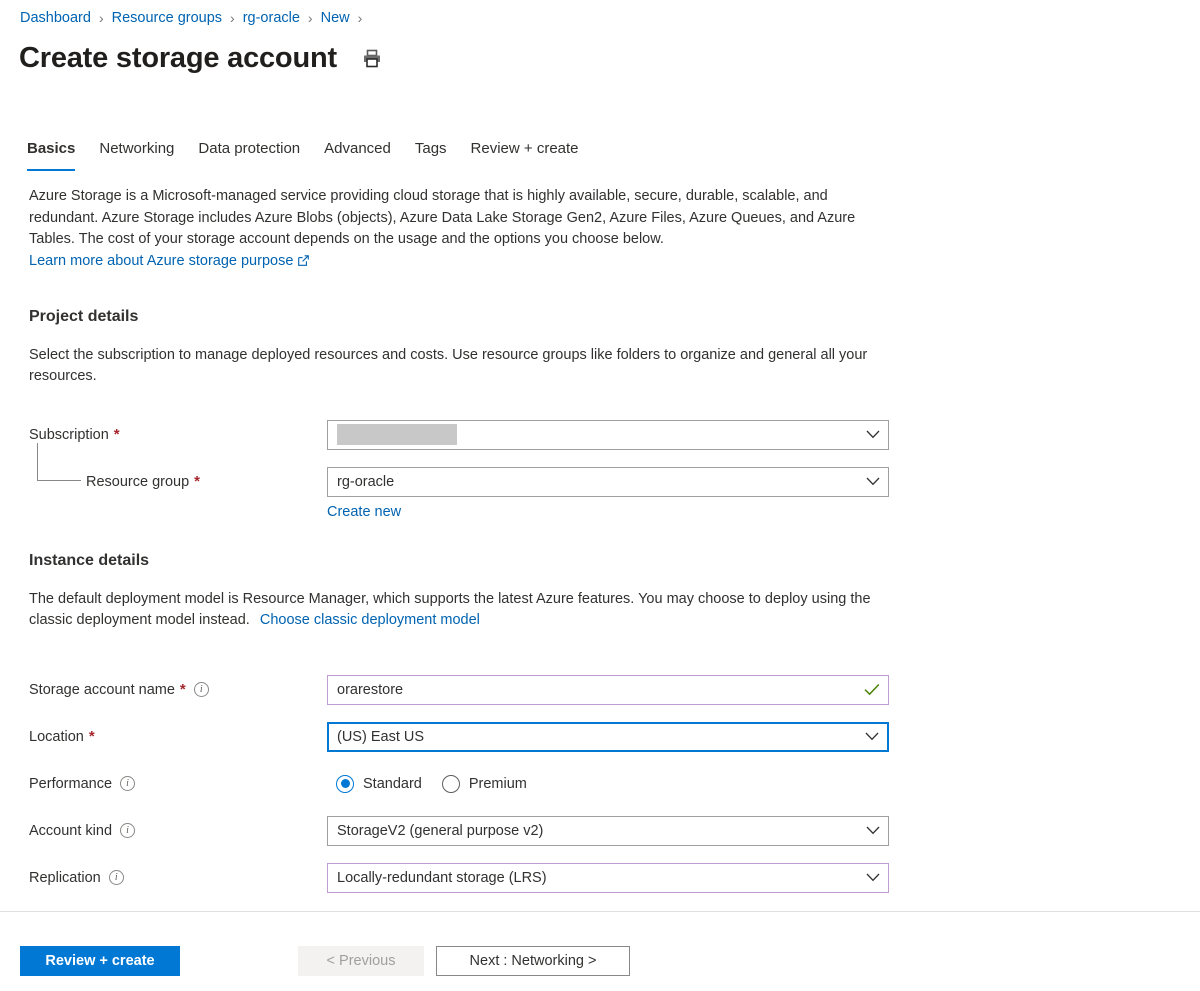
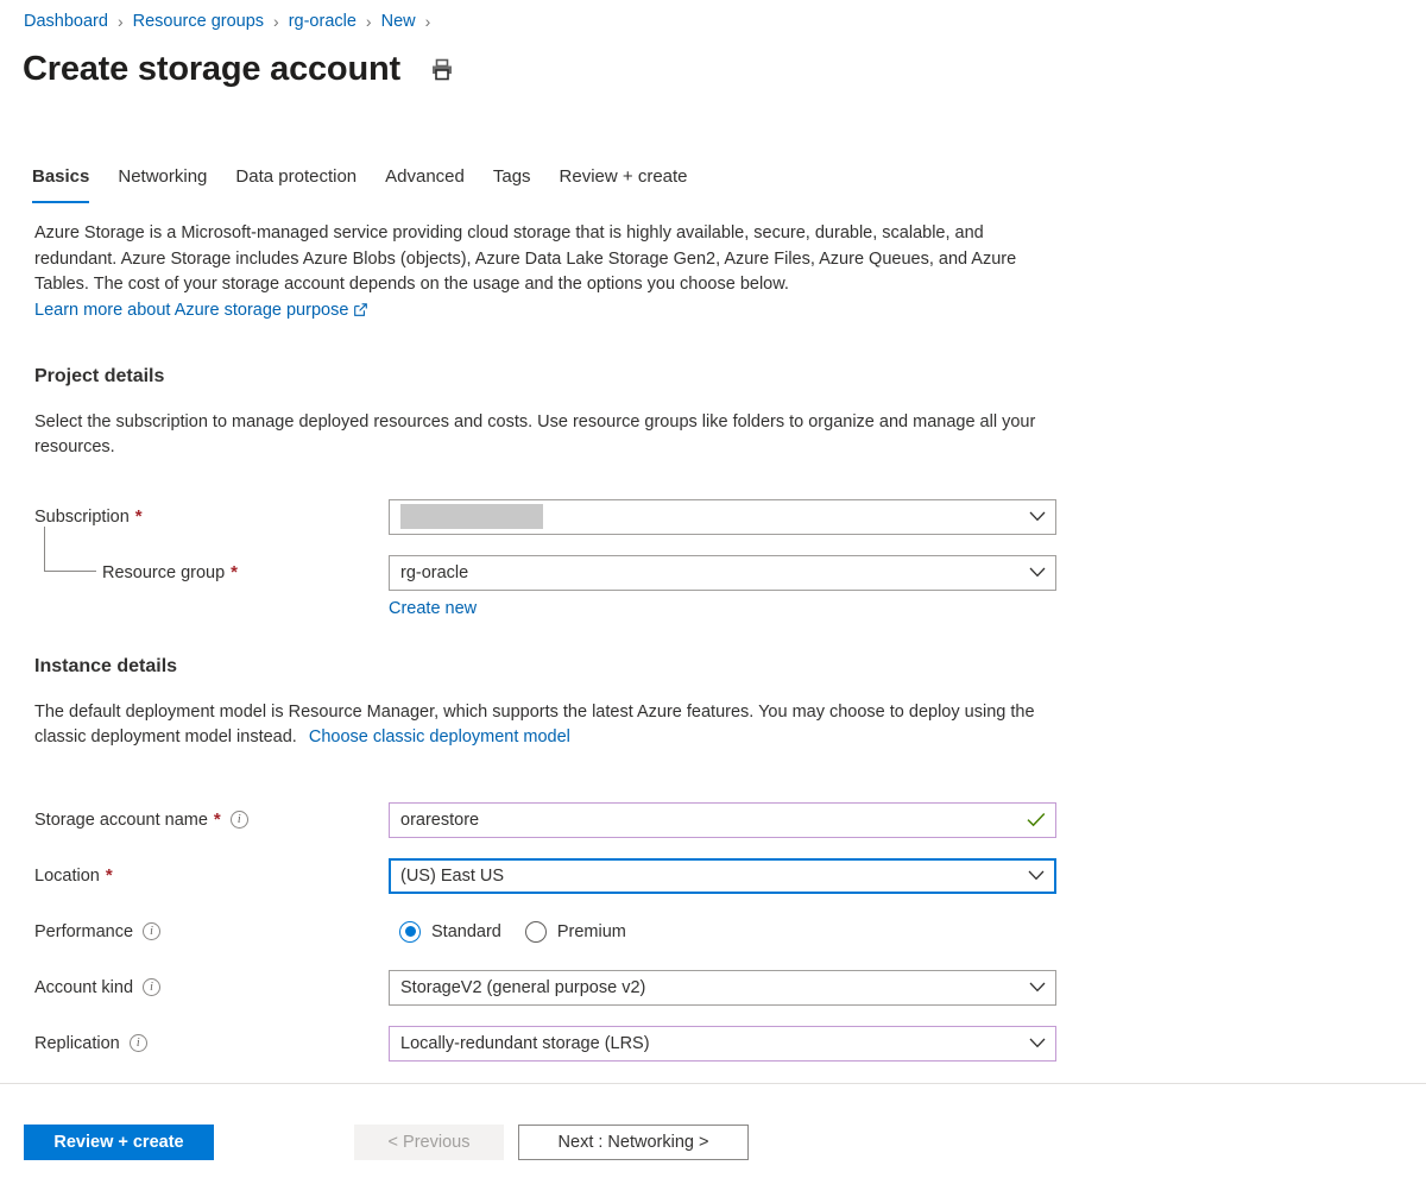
  Dashboard
  ›
  Resource groups
  ›
  rg-oracle
  ›
  New
  ›
  Create storage account
  Basics
  Networking
  Data protection
  Advanced
  Tags
  Review + create
  Azure Storage is a Microsoft-managed service providing cloud storage that is highly available, secure, durable, scalable, and redundant. Azure Storage includes Azure Blobs (objects), Azure Data Lake Storage Gen2, Azure Files, Azure Queues, and Azure Tables. The cost of your storage account depends on the usage and the options you choose below.
  Learn more about Azure storage purpose
  Project details
- Select the subscription to manage deployed resources and costs. Use resource groups like folders to organize and general all your resources.
+ Select the subscription to manage deployed resources and costs. Use resource groups like folders to organize and manage all your resources.
  Subscription
  *
  Resource group
  *
  rg-oracle
  Create new
  Instance details
  The default deployment model is Resource Manager, which supports the latest Azure features. You may choose to deploy using the classic deployment model instead. Choose classic deployment model
  Storage account name
  *
  i
  orarestore
  Location
  *
  (US) East US
  Performance
  i
  Standard
  Premium
  Account kind
  i
  StorageV2 (general purpose v2)
  Replication
  i
  Locally-redundant storage (LRS)
  Review + create
  < Previous
  Next : Networking >
